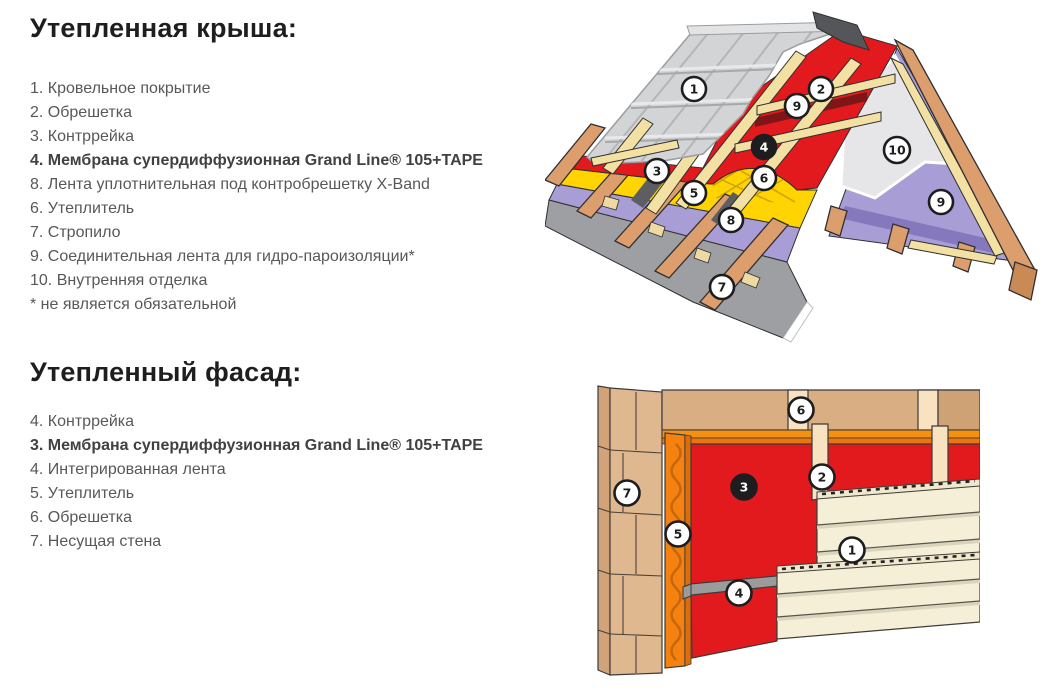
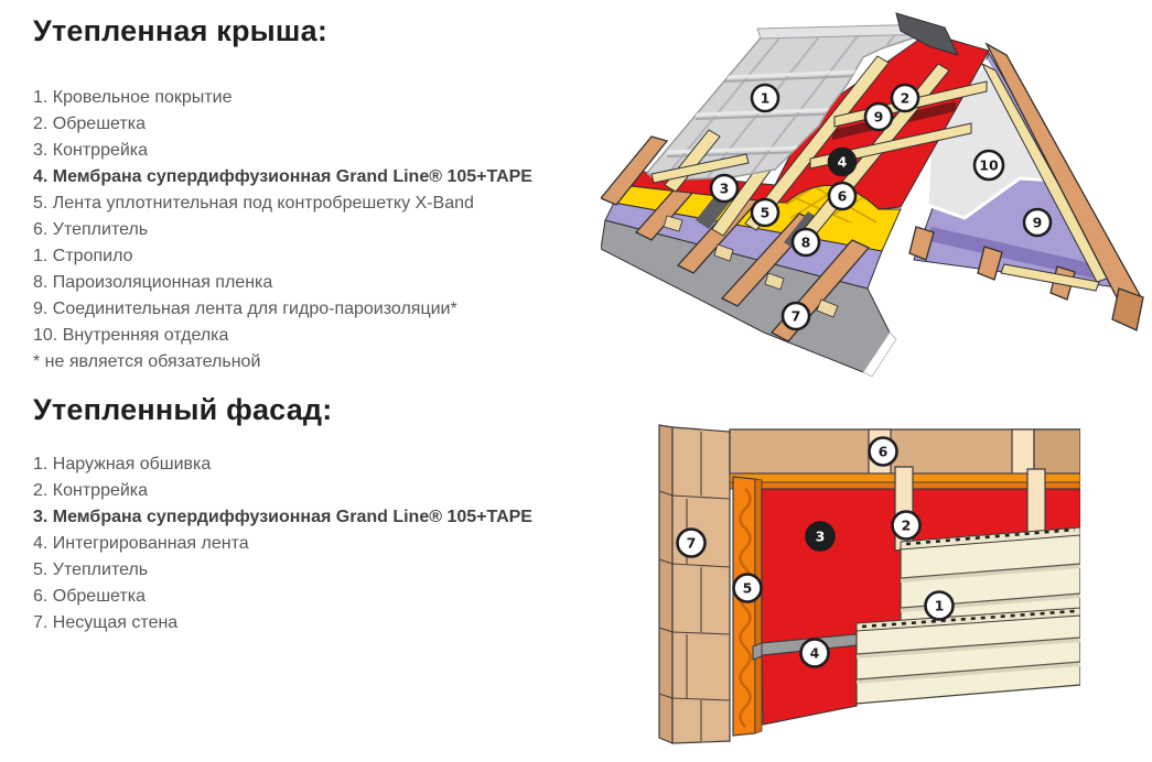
  Утепленная крыша:
  1. Кровельное покрытие
  2. Обрешетка
  3. Контррейка
  4. Мембрана супердиффузионная Grand Line® 105+TAPE
- 8. Лента уплотнительная под контробрешетку X-Band
+ 5. Лента уплотнительная под контробрешетку X-Band
  6. Утеплитель
- 7. Стропило
+ 1. Стропило
+ 8. Пароизоляционная пленка
  9. Соединительная лента для гидро-пароизоляции*
  10. Внутренняя отделка
  * не является обязательной
  Утепленный фасад:
+ 1. Наружная обшивка
- 4. Контррейка
+ 2. Контррейка
  3. Мембрана супердиффузионная Grand Line® 105+TAPE
  4. Интегрированная лента
  5. Утеплитель
  6. Обрешетка
  7. Несущая стена
  1
  2
  9
  4
  3
  5
  6
  8
  7
  10
  9
  6
  2
  7
  3
  5
  1
  4
